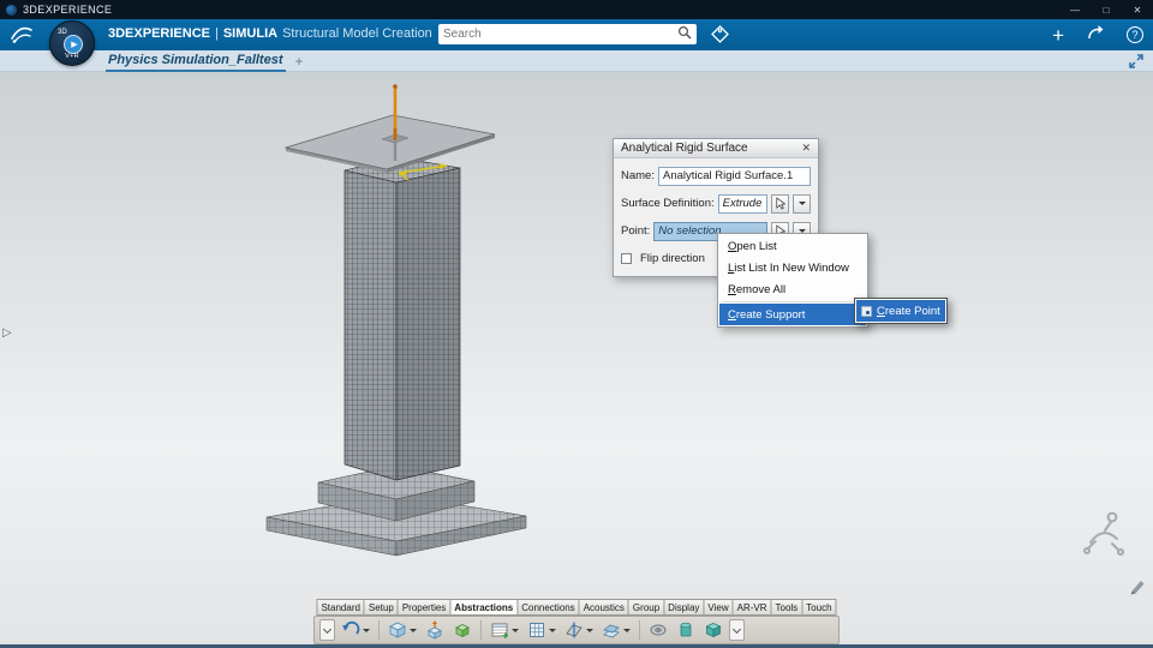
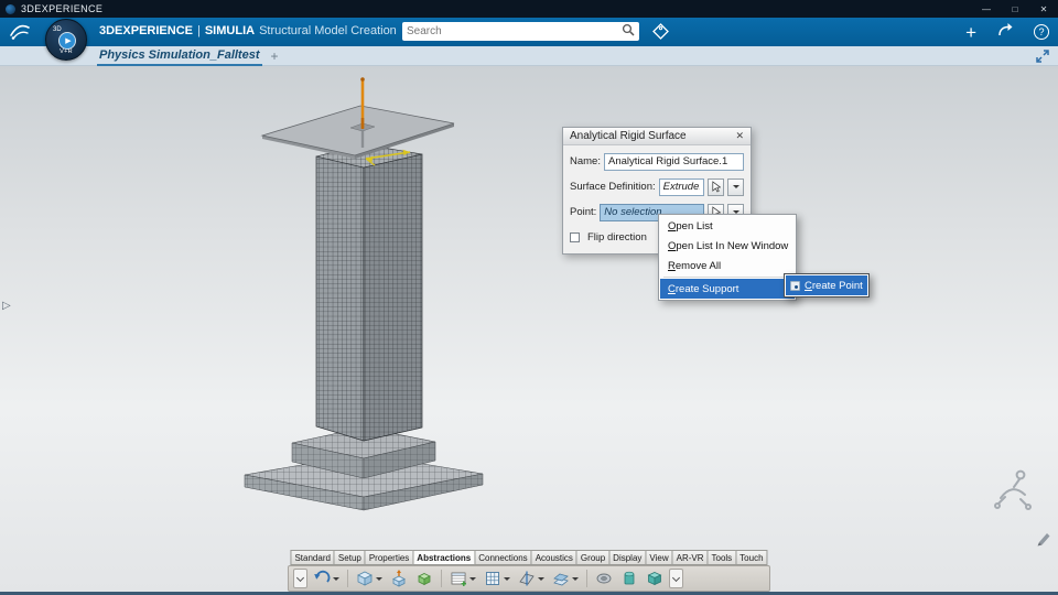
  3DEXPERIENCE
  —
  □
  ✕
  3DEXPERIENCE | SIMULIA Structural Model Creation
  Search
  +
  ?
  Physics Simulation_Falltest
  +
  ▷
  Analytical Rigid Surface
  ✕
  Name:
  Analytical Rigid Surface.1
  Surface Definition:
  Extrude
  Point:
  No selection
  Flip direction
  Open List
- List List In New Window
+ Open List In New Window
  Remove All
  Create Support
  Create Point
  Standard
  Setup
  Properties
  Abstractions
  Connections
  Acoustics
  Group
  Display
  View
  AR-VR
  Tools
  Touch
